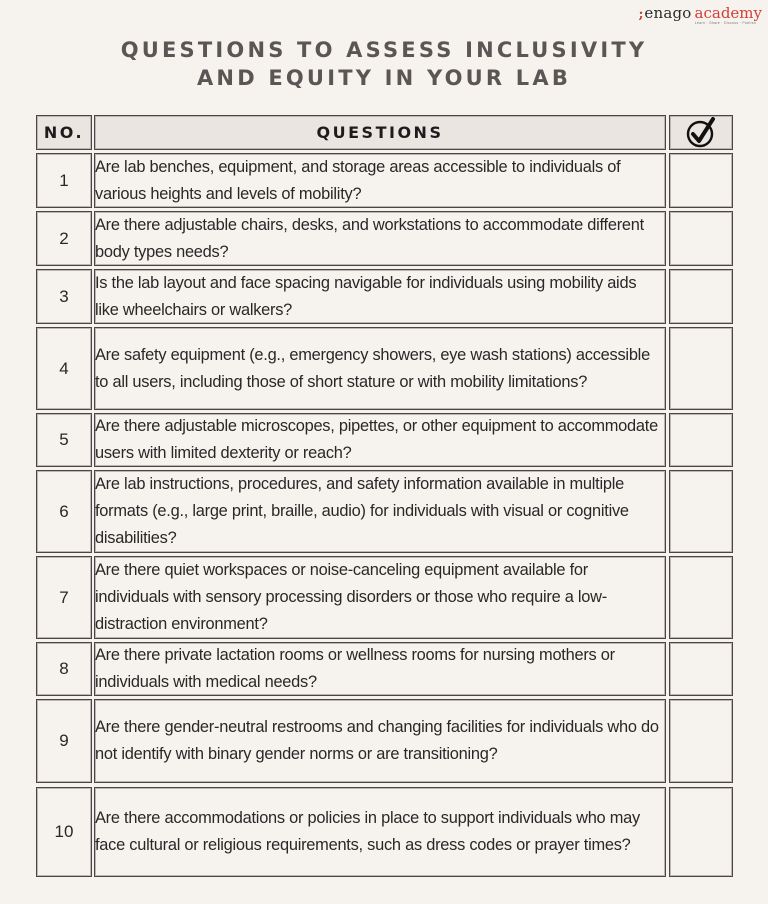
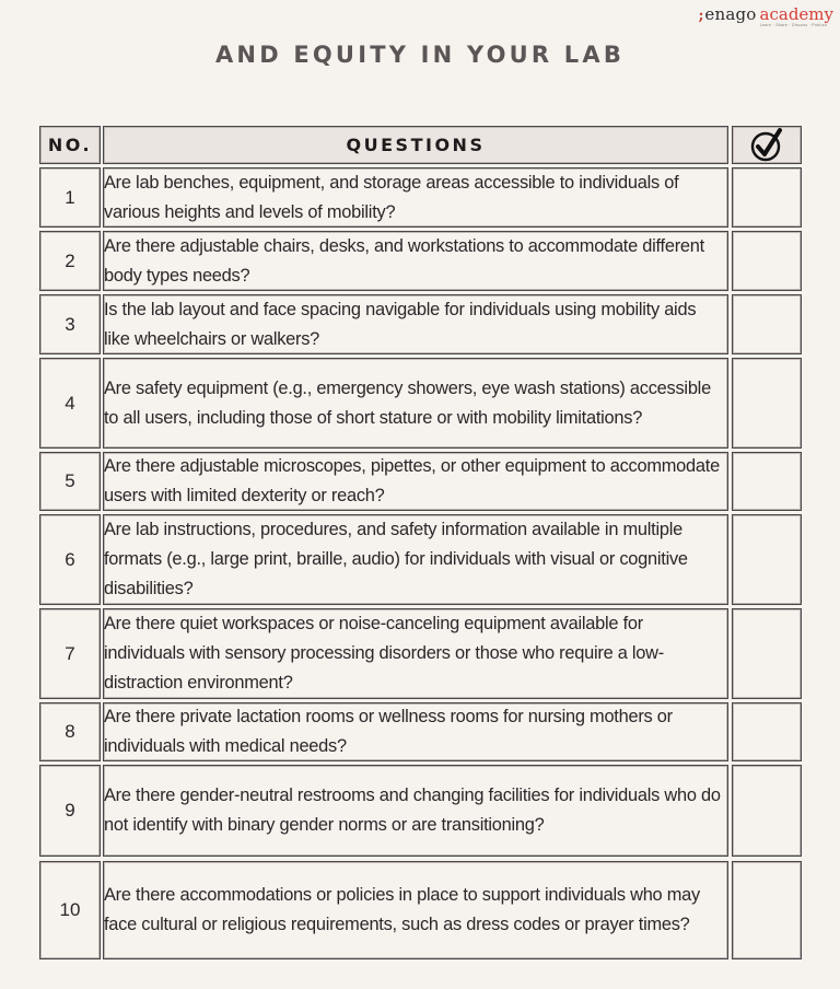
  ;
  enago
  academy
- QUESTIONS TO ASSESS INCLUSIVITY
  AND EQUITY IN YOUR LAB
  NO.
  QUESTIONS
  1
  Are lab benches, equipment, and storage areas accessible to individuals of various heights and levels of mobility?
  2
  Are there adjustable chairs, desks, and workstations to accommodate different body types needs?
  3
  Is the lab layout and face spacing navigable for individuals using mobility aids like wheelchairs or walkers?
  4
  Are safety equipment (e.g., emergency showers, eye wash stations) accessible to all users, including those of short stature or with mobility limitations?
  5
  Are there adjustable microscopes, pipettes, or other equipment to accommodate users with limited dexterity or reach?
  6
  Are lab instructions, procedures, and safety information available in multiple formats (e.g., large print, braille, audio) for individuals with visual or cognitive disabilities?
  7
  Are there quiet workspaces or noise-canceling equipment available for individuals with sensory processing disorders or those who require a low-distraction environment?
  8
  Are there private lactation rooms or wellness rooms for nursing mothers or individuals with medical needs?
  9
  Are there gender-neutral restrooms and changing facilities for individuals who do not identify with binary gender norms or are transitioning?
  10
  Are there accommodations or policies in place to support individuals who may face cultural or religious requirements, such as dress codes or prayer times?
